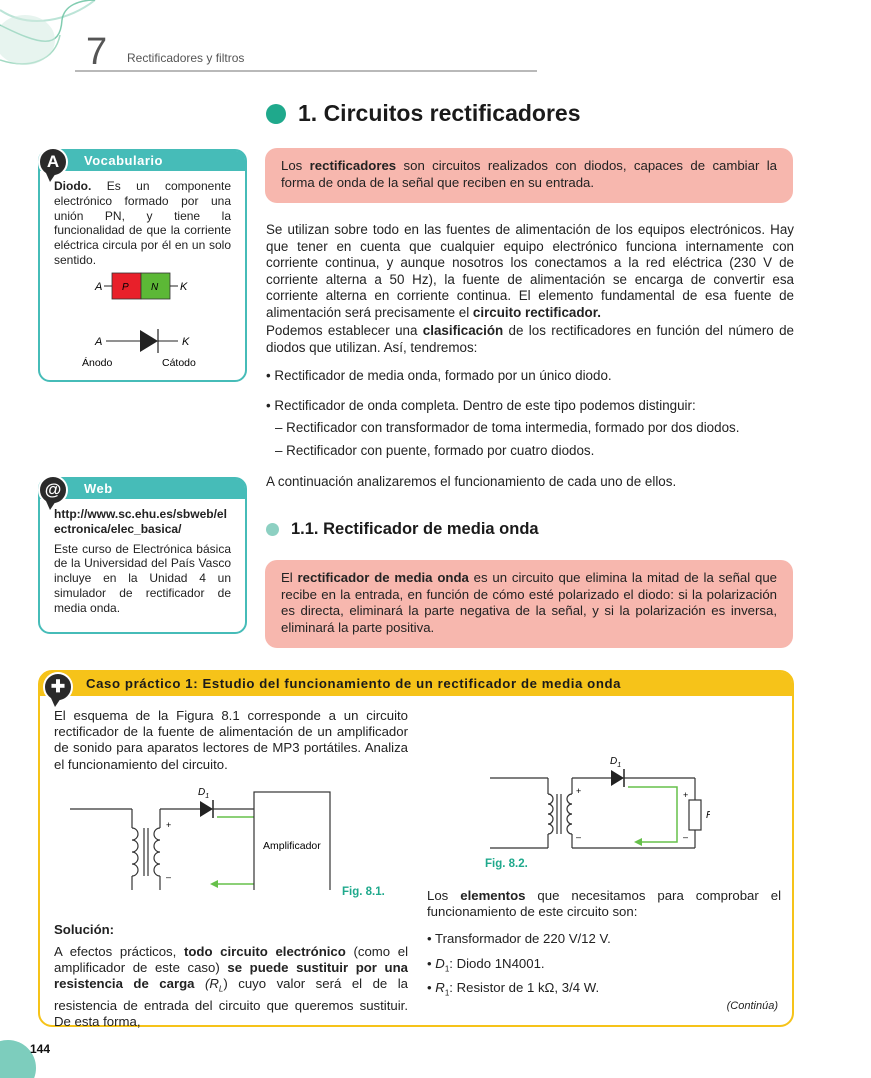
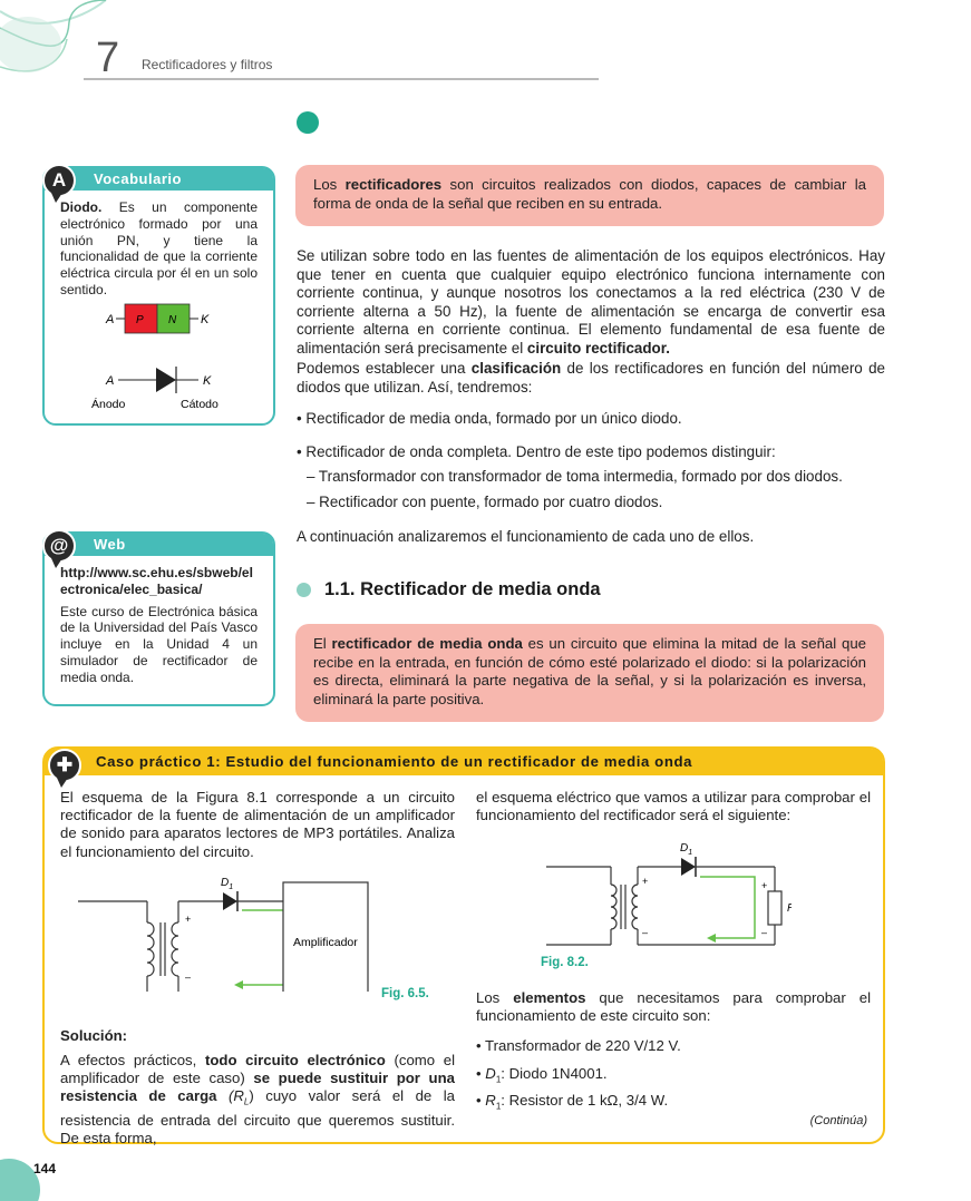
  7
  Rectificadores y filtros
- 1. Circuitos rectificadores
  Los rectificadores son circuitos realizados con diodos, capaces de cambiar la forma de onda de la señal que reciben en su entrada.
  Se utilizan sobre todo en las fuentes de alimentación de los equipos electrónicos. Hay que tener en cuenta que cualquier equipo electrónico funciona internamente con corriente continua, y aunque nosotros los conectamos a la red eléctrica (230 V de corriente alterna a 50 Hz), la fuente de alimentación se encarga de convertir esa corriente alterna en corriente continua. El elemento fundamental de esa fuente de alimentación será precisamente el circuito rectificador.
  Podemos establecer una clasificación de los rectificadores en función del número de diodos que utilizan. Así, tendremos:
  • Rectificador de media onda, formado por un único diodo.
  • Rectificador de onda completa. Dentro de este tipo podemos distinguir:
- – Rectificador con transformador de toma intermedia, formado por dos diodos.
+ – Transformador con transformador de toma intermedia, formado por dos diodos.
  – Rectificador con puente, formado por cuatro diodos.
  A continuación analizaremos el funcionamiento de cada uno de ellos.
  1.1. Rectificador de media onda
  El rectificador de media onda es un circuito que elimina la mitad de la señal que recibe en la entrada, en función de cómo esté polarizado el diodo: si la polarización es directa, eliminará la parte negativa de la señal, y si la polarización es inversa, eliminará la parte positiva.
  A
  Vocabulario
  Diodo. Es un componente electrónico formado por una unión PN, y tiene la funcionalidad de que la corriente eléctrica circula por él en un solo sentido.
  A
  P
  N
  K
  A
  K
  Ánodo
  Cátodo
  @
  Web
  http://www.sc.ehu.es/sbweb/electronica/elec_basica/
  Este curso de Electrónica básica de la Universidad del País Vasco incluye en la Unidad 4 un simulador de rectificador de media onda.
  Caso práctico 1: Estudio del funcionamiento de un rectificador de media onda
  ✚
  El esquema de la Figura 8.1 corresponde a un circuito rectificador de la fuente de alimentación de un amplificador de sonido para aparatos lectores de MP3 portátiles. Analiza el funcionamiento del circuito.
  +
  –
  Amplificador
- Fig. 8.1.
+ Fig. 6.5.
  Solución:
  A efectos prácticos, todo circuito electrónico (como el amplificador de este caso) se puede sustituir por una resistencia de carga (RL) cuyo valor será el de la resistencia de entrada del circuito que queremos sustituir. De esta forma,
+ el esquema eléctrico que vamos a utilizar para comprobar el funcionamiento del rectificador será el siguiente:
  +
  –
  +
  –
  Fig. 8.2.
  Los elementos que necesitamos para comprobar el funcionamiento de este circuito son:
  • Transformador de 220 V/12 V.
  • D1: Diodo 1N4001.
  • R1: Resistor de 1 kΩ, 3/4 W.
  (Continúa)
  144
